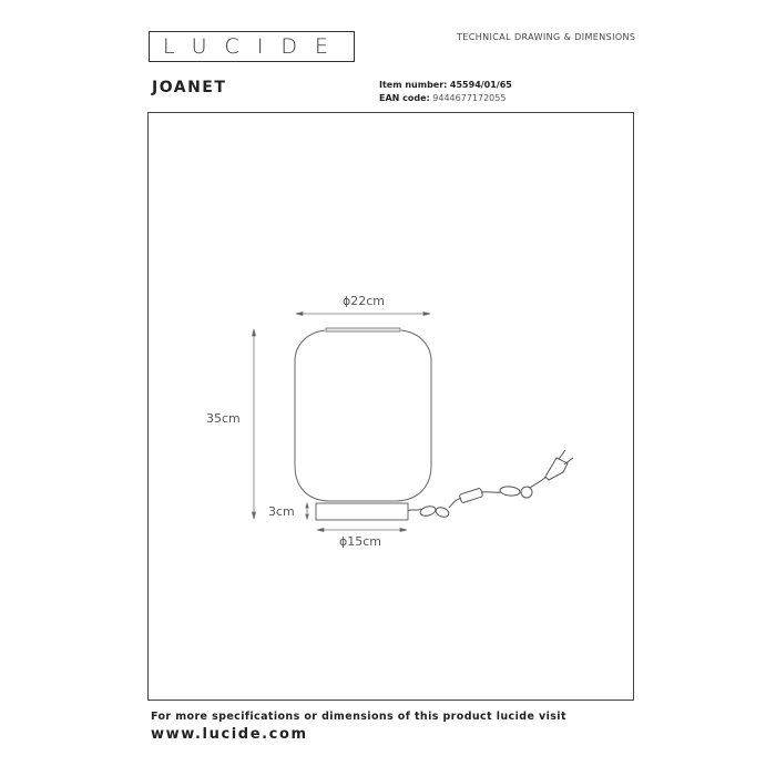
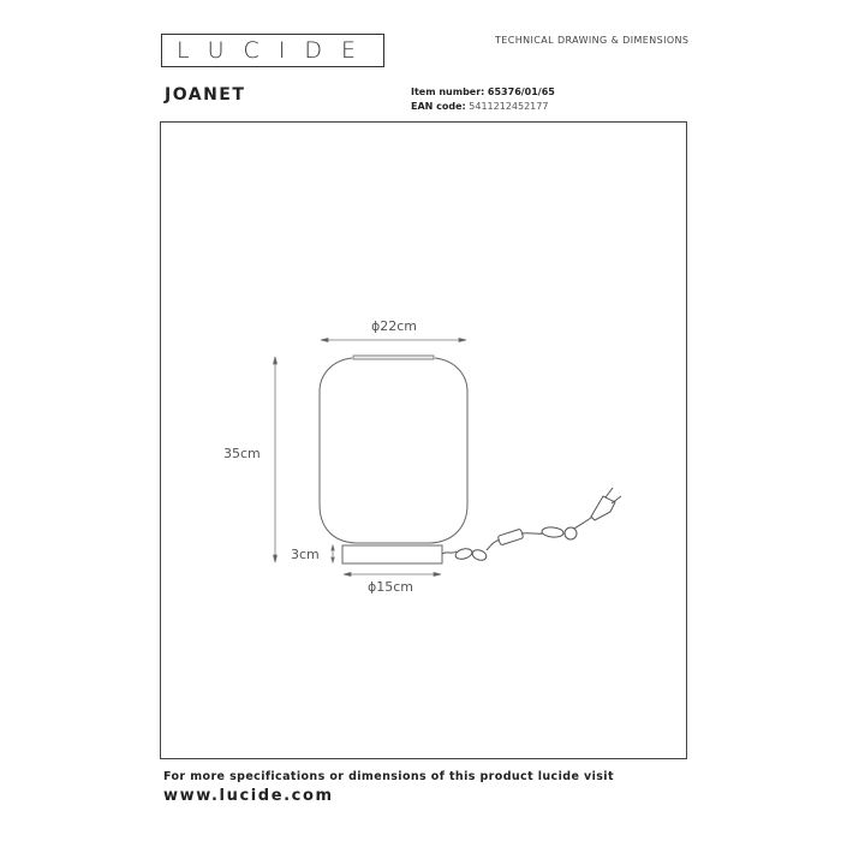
  LUCIDE
  TECHNICAL DRAWING & DIMENSIONS
  JOANET
- Item number: 45594/01/65
+ Item number: 65376/01/65
- EAN code: 9444677172055
+ EAN code: 5411212452177
  ϕ22cm
  35cm
  3cm
  ϕ15cm
  For more specifications or dimensions of this product lucide visit
  www.lucide.com
